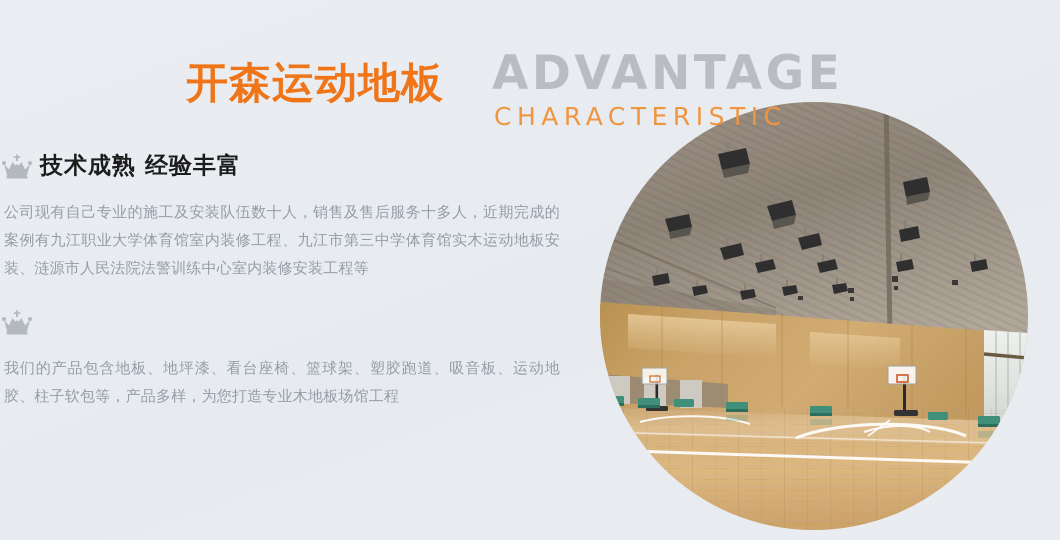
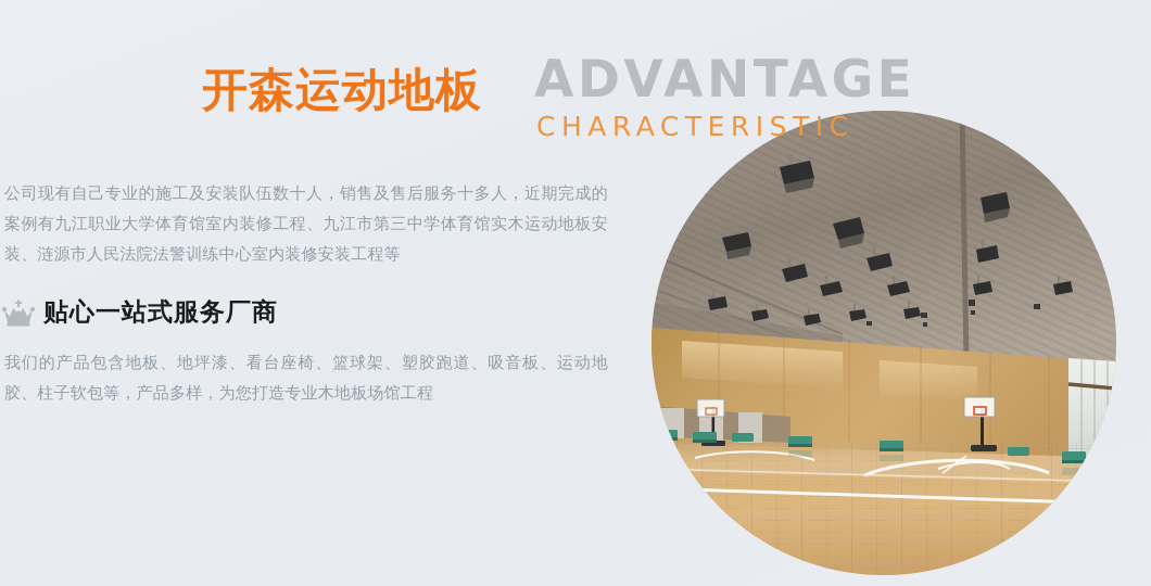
  ADVANTAGE
  CHARACTERISTIC
  开森运动地板
- 技术成熟 经验丰富
  公司现有自己专业的施工及安装队伍数十人，销售及售后服务十多人，近期完成的案例有九江职业大学体育馆室内装修工程、九江市第三中学体育馆实木运动地板安装、涟源市人民法院法警训练中心室内装修安装工程等
+ 贴心一站式服务厂商
  我们的产品包含地板、地坪漆、看台座椅、篮球架、塑胶跑道、吸音板、运动地胶、柱子软包等，产品多样，为您打造专业木地板场馆工程
